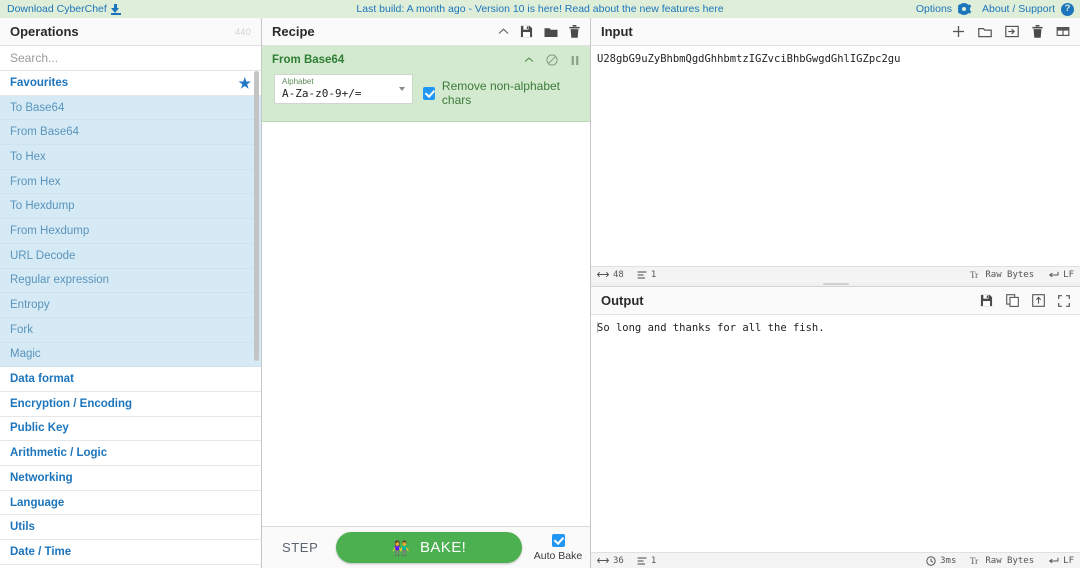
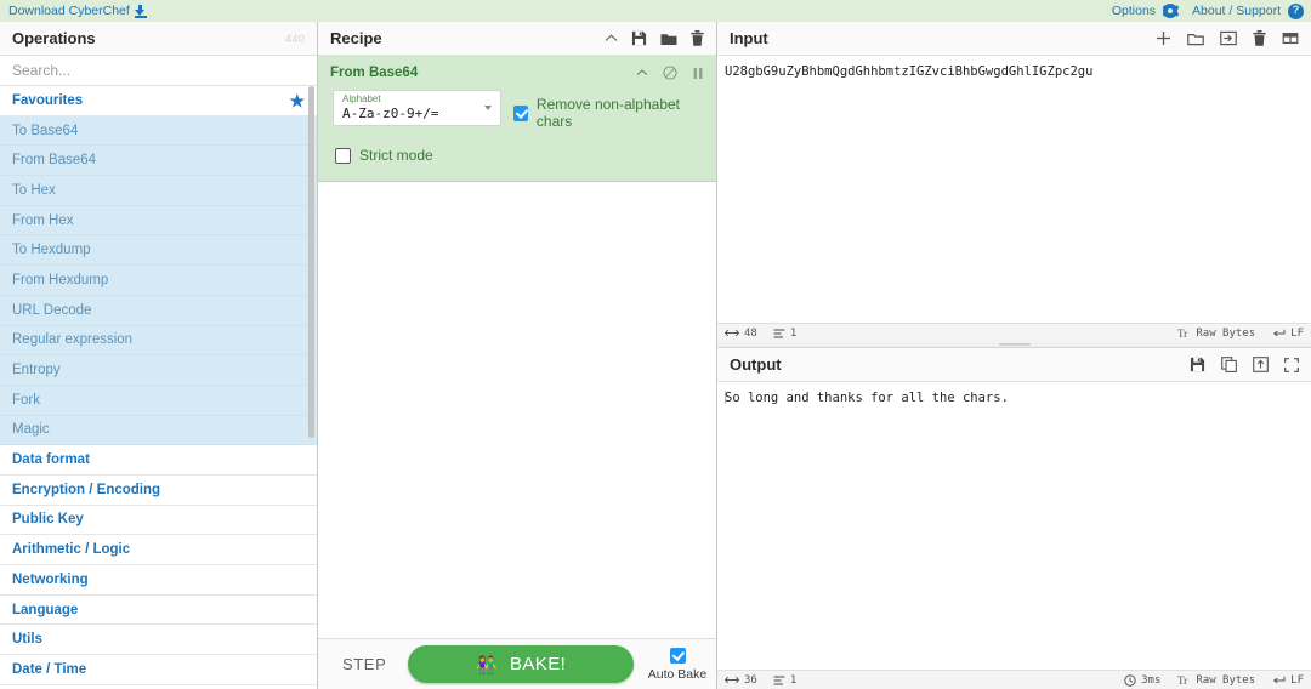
  Download CyberChef
- Last build: A month ago - Version 10 is here! Read about the new features here
  Options
  About / Support
  ?
  Operations
  440
  Search...
  Favourites
  ★
  To Base64
  From Base64
  To Hex
  From Hex
  To Hexdump
  From Hexdump
  URL Decode
  Regular expression
  Entropy
  Fork
  Magic
  Data format
  Encryption / Encoding
  Public Key
  Arithmetic / Logic
  Networking
  Language
  Utils
  Date / Time
  Recipe
  From Base64
  Alphabet
  A-Za-z0-9+/=
  Remove non-alphabet chars
+ Strict mode
  STEP
  👫
  BAKE!
  Auto Bake
  Input
  U28gbG9uZyBhbmQgdGhhbmtzIGZvciBhbGwgdGhlIGZpc2gu
  48
  1
  Tr
  Raw Bytes
  LF
  Output
- So long and thanks for all the fish.
+ So long and thanks for all the chars.
  36
  1
  3ms
  Tr
  Raw Bytes
  LF
